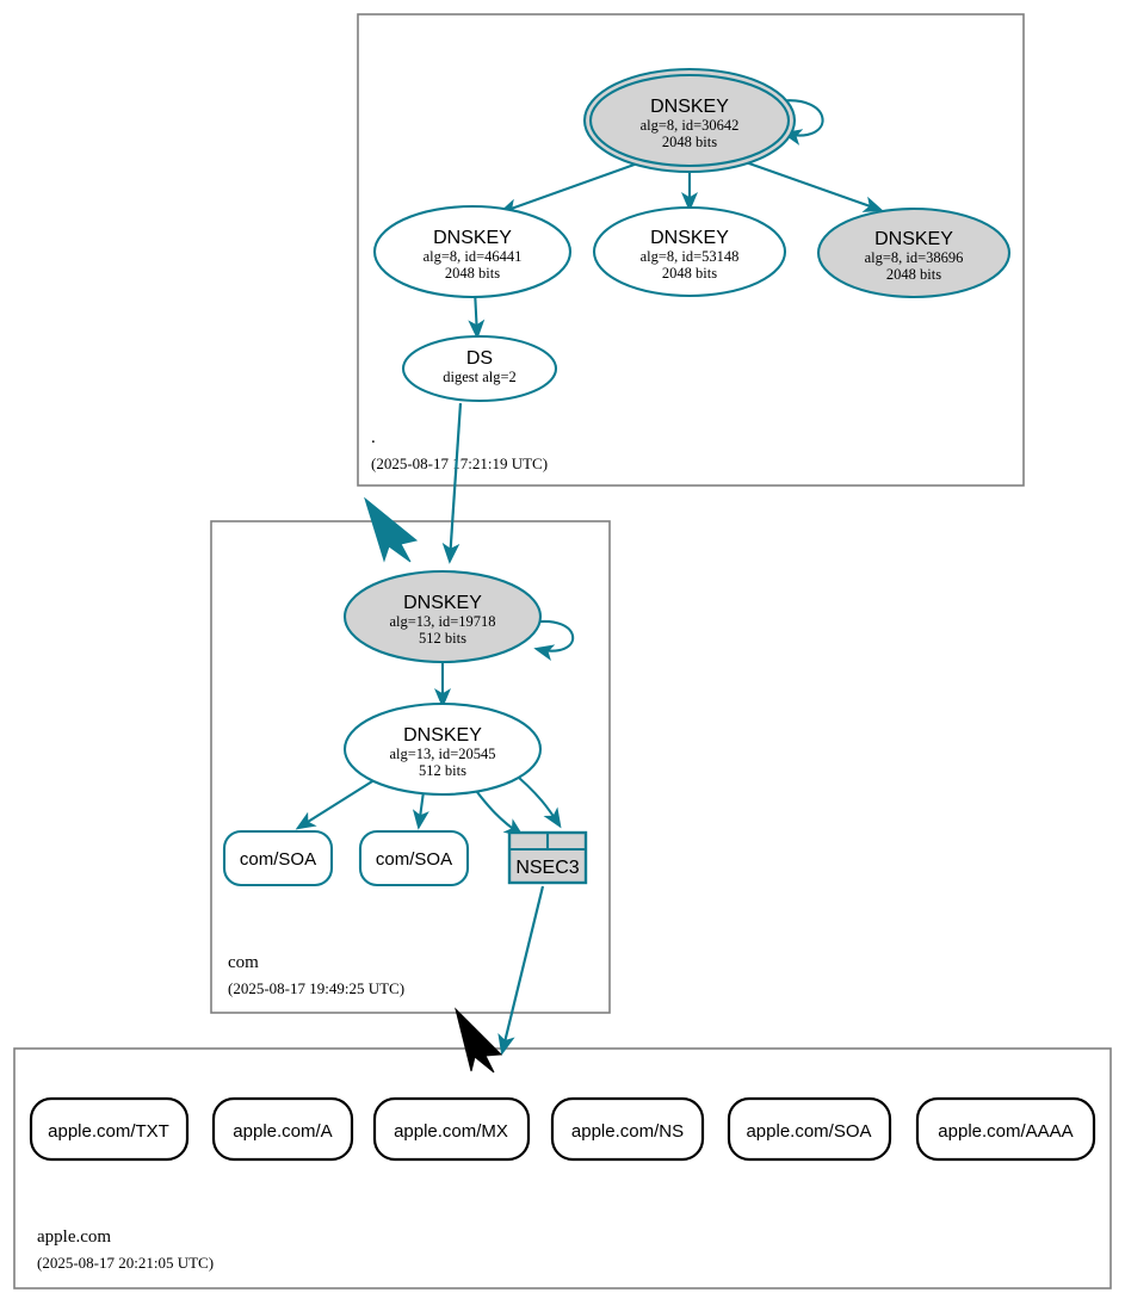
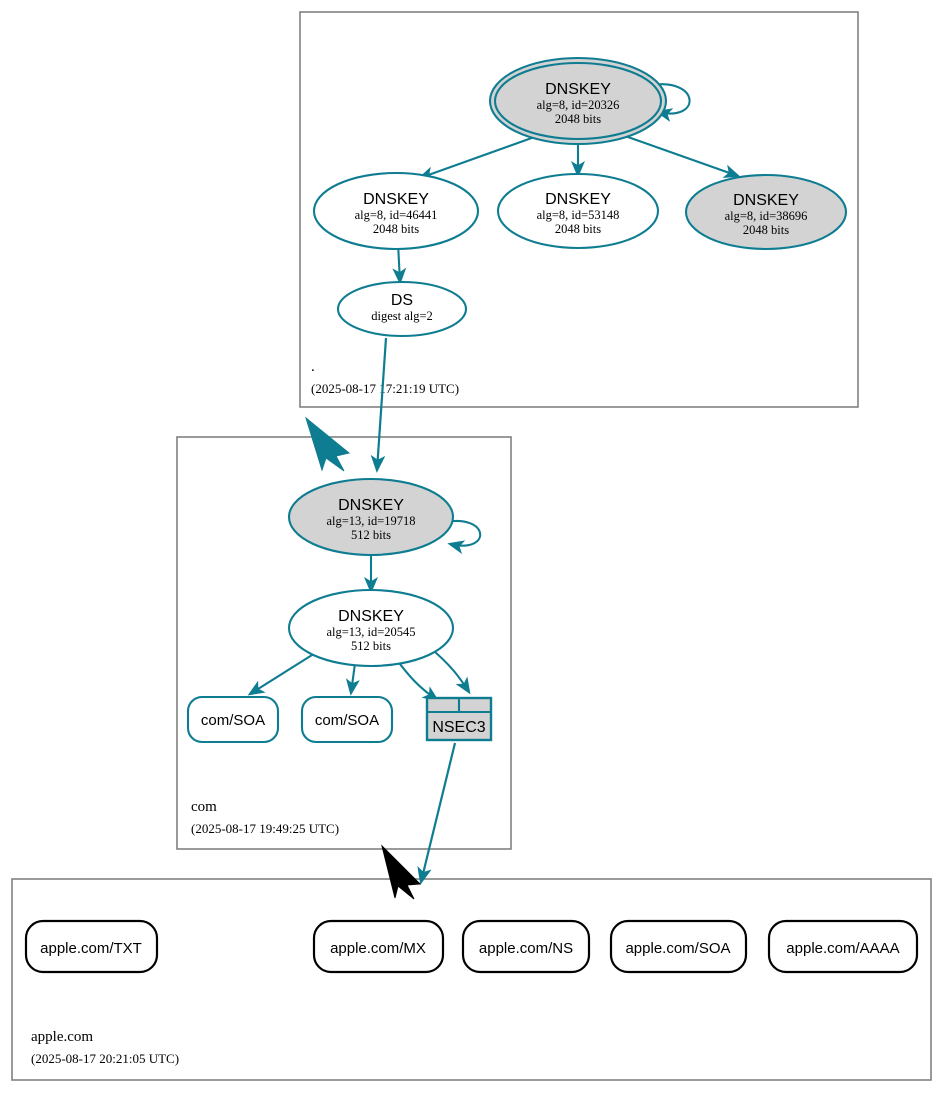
  .
  (2025-08-177:21:19 UTC)
  DNSKEY
- alg=8, id=30642
+ alg=8, id=20326
  2048 bits
  DNSKEY
  alg=8, id=46441
  2048 bits
  DNSKEY
  alg=8, id=53148
  2048 bits
  DNSKEY
  alg=8, id=38696
  2048 bits
  DS
  digest alg=2
  com
  (2025-08-17 19:49:25 UTC)
  DNSKEY
  alg=13, id=19718
  512 bits
  DNSKEY
  alg=13, id=20545
  512 bits
  com/SOA
  com/SOA
  NSEC3
  apple.com
  (2025-08-17 20:21:05 UTC)
  apple.com/TXT
- apple.com/A
  apple.com/MX
  apple.com/NS
  apple.com/SOA
  apple.com/AAAA
